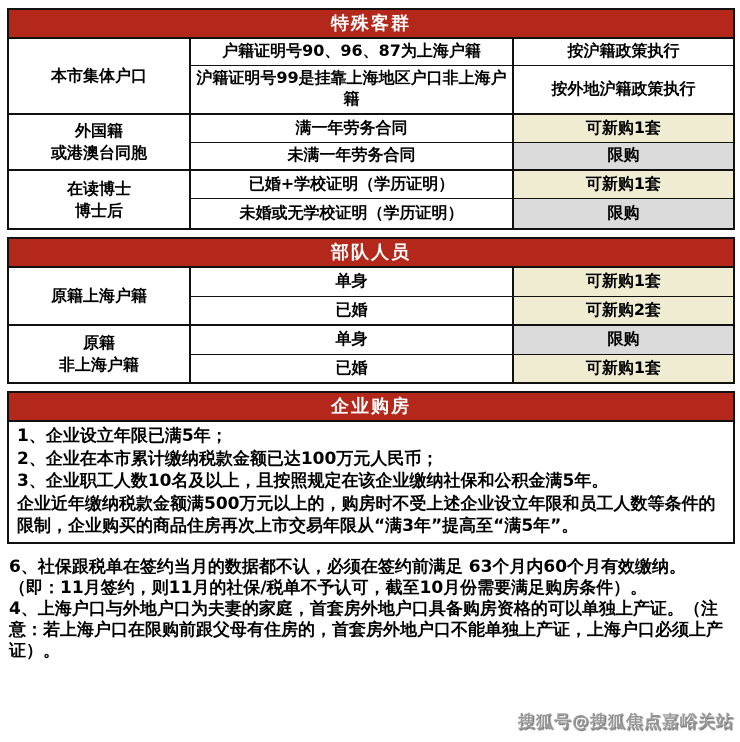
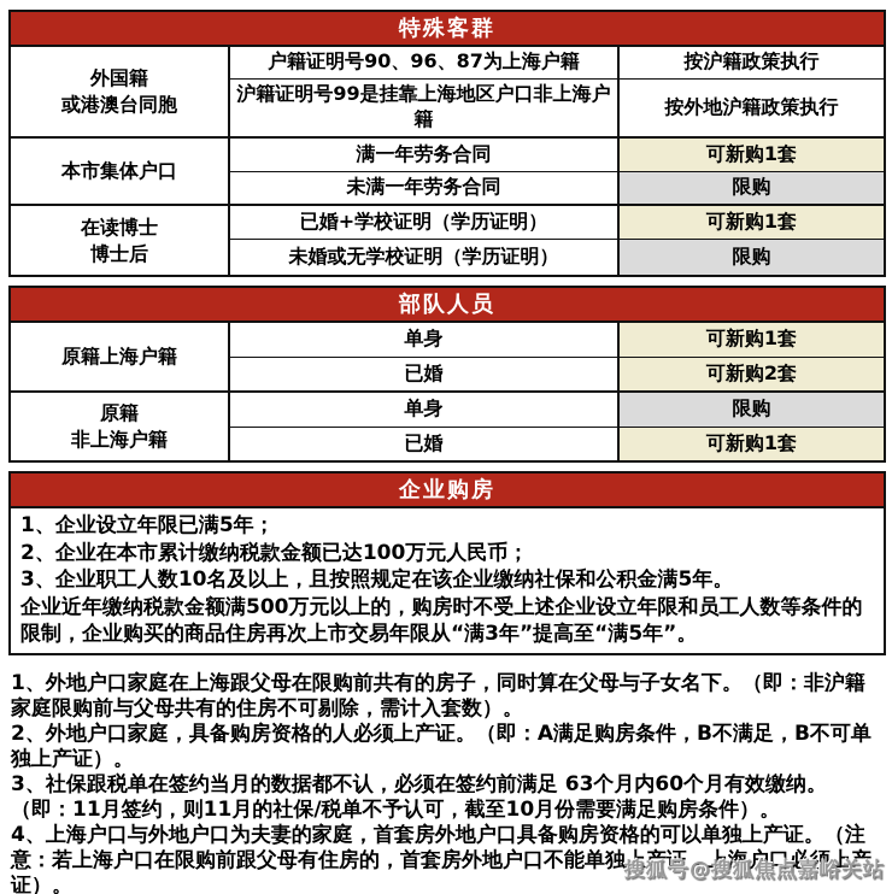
  特殊客群
- 本市集体户口	户籍证明号90、96、87为上海户籍	按沪籍政策执行
+ 外国籍 或港澳台同胞	户籍证明号90、96、87为上海户籍	按沪籍政策执行
  沪籍证明号99是挂靠上海地区户口非上海户籍	按外地沪籍政策执行
- 外国籍 或港澳台同胞	满一年劳务合同	可新购1套
+ 本市集体户口	满一年劳务合同	可新购1套
  未满一年劳务合同	限购
  在读博士 博士后	已婚+学校证明（学历证明）	可新购1套
  未婚或无学校证明（学历证明）	限购
  部队人员
  原籍上海户籍	单身	可新购1套
  已婚	可新购2套
  原籍 非上海户籍	单身	限购
  已婚	可新购1套
  企业购房
  1、企业设立年限已满5年； 2、企业在本市累计缴纳税款金额已达100万元人民币； 3、企业职工人数10名及以上，且按照规定在该企业缴纳社保和公积金满5年。 企业近年缴纳税款金额满500万元以上的，购房时不受上述企业设立年限和员工人数等条件的限制，企业购买的商品住房再次上市交易年限从“满3年”提高至“满5年”。
+ 1、外地户口家庭在上海跟父母在限购前共有的房子，同时算在父母与子女名下。（即：非沪籍家庭限购前与父母共有的住房不可剔除，需计入套数）。
+ 2、外地户口家庭，具备购房资格的人必须上产证。（即：A满足购房条件，B不满足，B不可单独上产证）。
- 6、社保跟税单在签约当月的数据都不认，必须在签约前满足 63个月内60个月有效缴纳。（即：11月签约，则11月的社保/税单不予认可，截至10月份需要满足购房条件）。
+ 3、社保跟税单在签约当月的数据都不认，必须在签约前满足 63个月内60个月有效缴纳。（即：11月签约，则11月的社保/税单不予认可，截至10月份需要满足购房条件）。
  4、上海户口与外地户口为夫妻的家庭，首套房外地户口具备购房资格的可以单独上产证。（注意：若上海户口在限购前跟父母有住房的，首套房外地户口不能单独上产证，上海户口必须上产证）。
  搜狐号@搜狐焦点嘉峪关站
